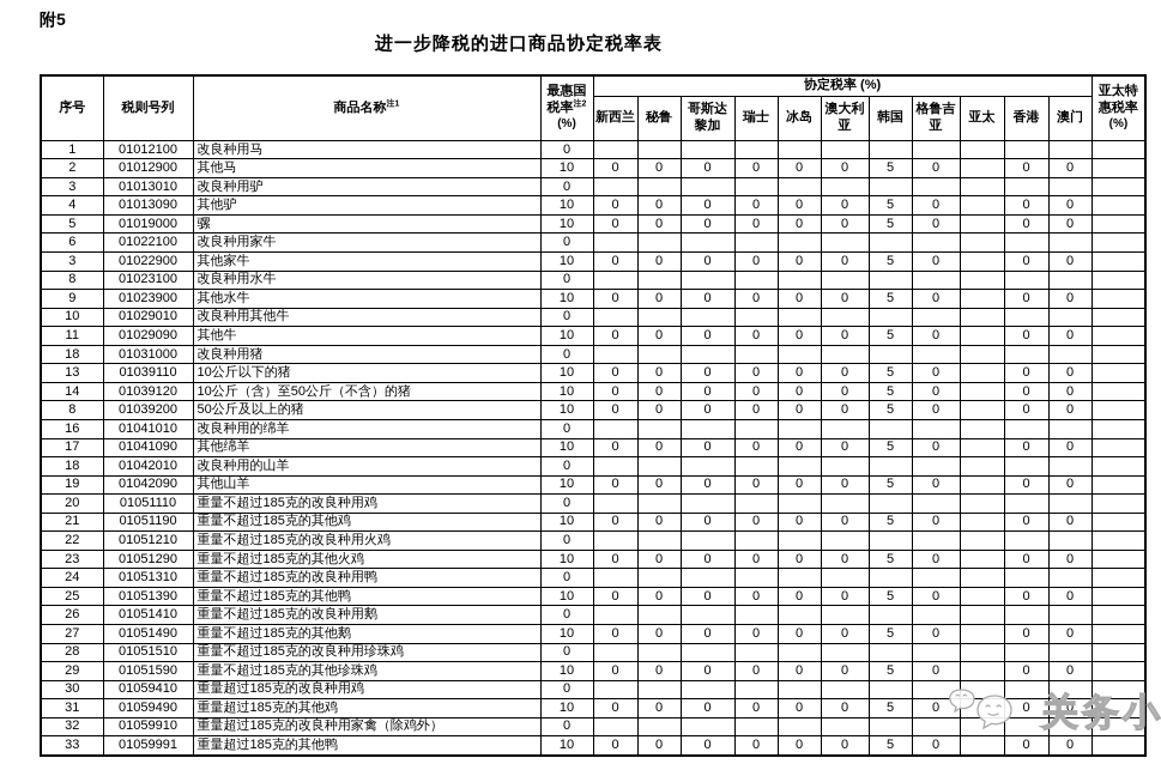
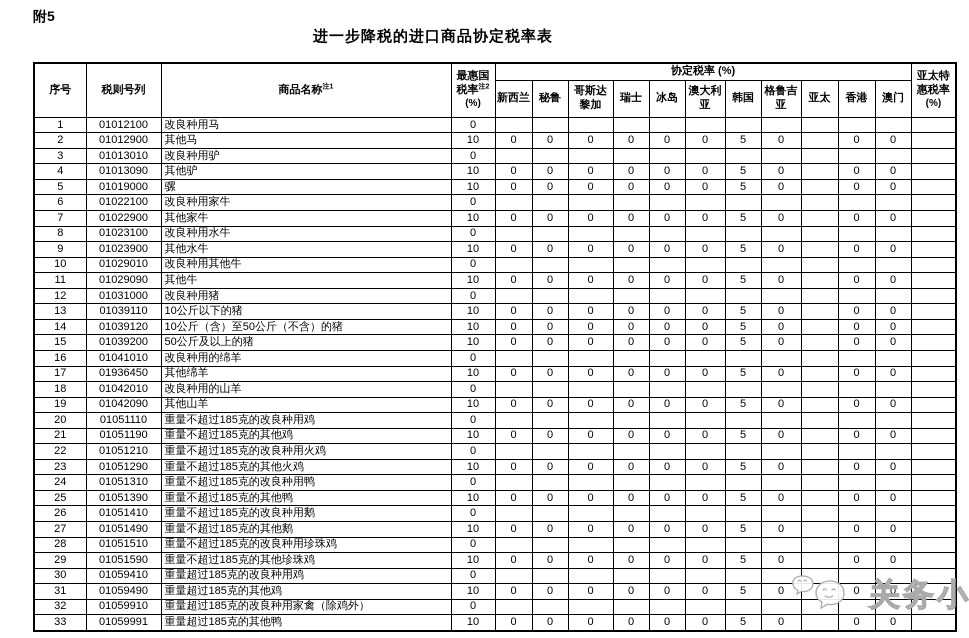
  附5
  进一步降税的进口商品协定税率表
  序号	税则号列	商品名称	最惠国税率(%)	协定税率 (%)	亚太特惠税率(%)
  新西兰	秘鲁	哥斯达黎加	瑞士	冰岛	澳大利亚	韩国	格鲁吉亚	亚太	香港	澳门
  1	01012100	改良种用马	0
  2	01012900	其他马	10	0	0	0	0	0	0	5	0		0	0
  3	01013010	改良种用驴	0
  4	01013090	其他驴	10	0	0	0	0	0	0	5	0		0	0
  5	01019000	骡	10	0	0	0	0	0	0	5	0		0	0
  6	01022100	改良种用家牛	0
- 3	01022900	其他家牛	10	0	0	0	0	0	0	5	0		0	0
+ 7	01022900	其他家牛	10	0	0	0	0	0	0	5	0		0	0
  8	01023100	改良种用水牛	0
  9	01023900	其他水牛	10	0	0	0	0	0	0	5	0		0	0
  10	01029010	改良种用其他牛	0
  11	01029090	其他牛	10	0	0	0	0	0	0	5	0		0	0
- 18	01031000	改良种用猪	0
+ 12	01031000	改良种用猪	0
  13	01039110	10公斤以下的猪	10	0	0	0	0	0	0	5	0		0	0
  14	01039120	10公斤（含）至50公斤（不含）的猪	10	0	0	0	0	0	0	5	0		0	0
- 8	01039200	50公斤及以上的猪	10	0	0	0	0	0	0	5	0		0	0
+ 15	01039200	50公斤及以上的猪	10	0	0	0	0	0	0	5	0		0	0
  16	01041010	改良种用的绵羊	0
- 17	01041090	其他绵羊	10	0	0	0	0	0	0	5	0		0	0
+ 17	01936450	其他绵羊	10	0	0	0	0	0	0	5	0		0	0
  18	01042010	改良种用的山羊	0
  19	01042090	其他山羊	10	0	0	0	0	0	0	5	0		0	0
  20	01051110	重量不超过185克的改良种用鸡	0
  21	01051190	重量不超过185克的其他鸡	10	0	0	0	0	0	0	5	0		0	0
  22	01051210	重量不超过185克的改良种用火鸡	0
  23	01051290	重量不超过185克的其他火鸡	10	0	0	0	0	0	0	5	0		0	0
  24	01051310	重量不超过185克的改良种用鸭	0
  25	01051390	重量不超过185克的其他鸭	10	0	0	0	0	0	0	5	0		0	0
  26	01051410	重量不超过185克的改良种用鹅	0
  27	01051490	重量不超过185克的其他鹅	10	0	0	0	0	0	0	5	0		0	0
  28	01051510	重量不超过185克的改良种用珍珠鸡	0
  29	01051590	重量不超过185克的其他珍珠鸡	10	0	0	0	0	0	0	5	0		0	0
  30	01059410	重量超过185克的改良种用鸡	0
  31	01059490	重量超过185克的其他鸡	10	0	0	0	0	0	0	5	0		0	0
  32	01059910	重量超过185克的改良种用家禽（除鸡外）	0
  33	01059991	重量超过185克的其他鸭	10	0	0	0	0	0	0	5	0		0	0
  关务小
